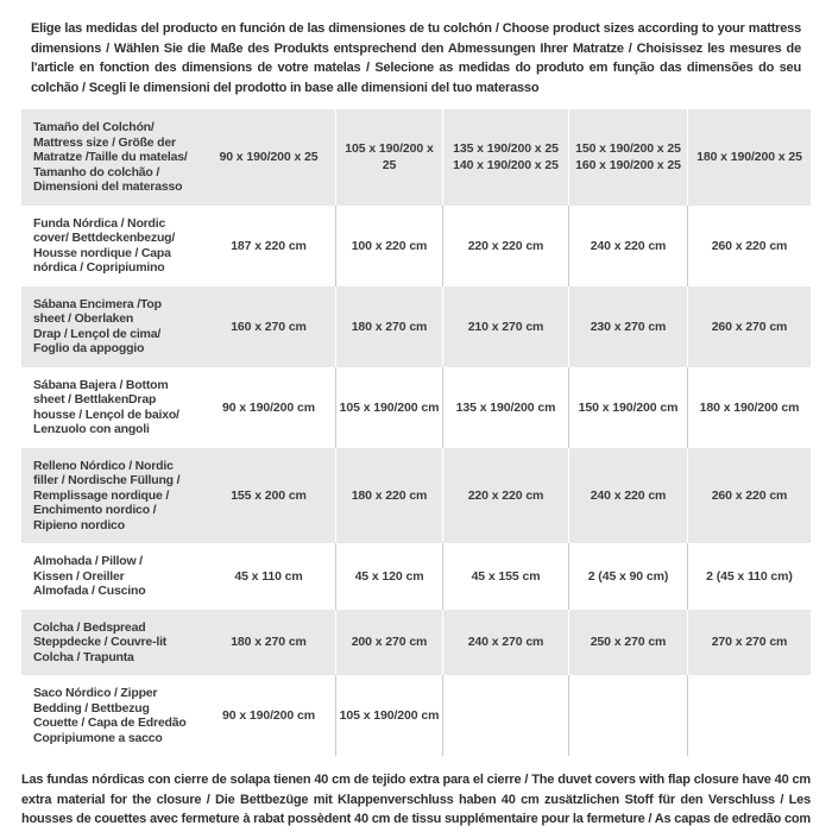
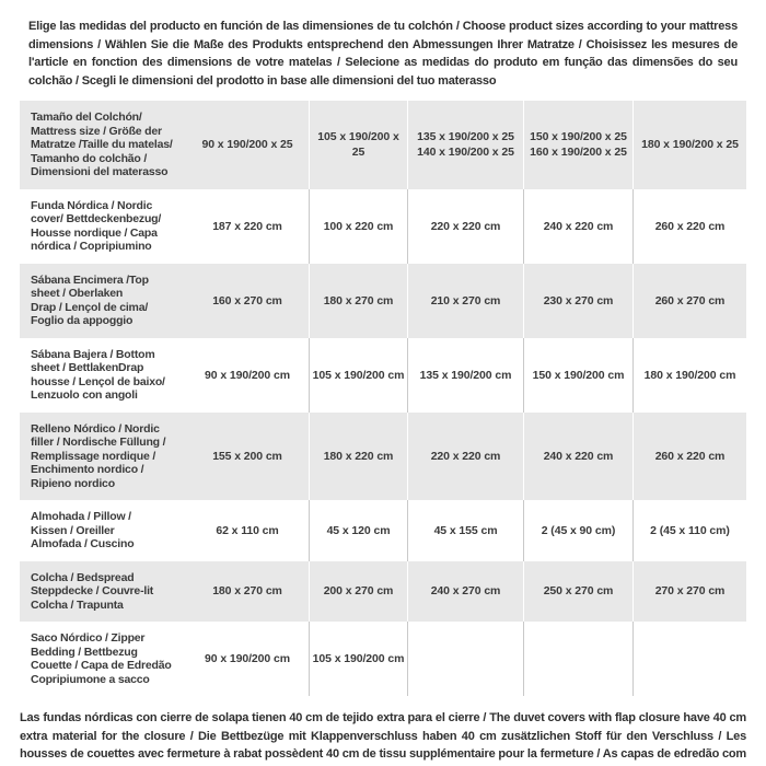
  Elige las medidas del producto en función de las dimensiones de tu colchón / Choose product sizes according to your mattress dimensions / Wählen Sie die Maße des Produkts entsprechend den Abmessungen Ihrer Matratze / Choisissez les mesures de l'article en fonction des dimensions de votre matelas / Selecione as medidas do produto em função das dimensões do seu colchão / Scegli le dimensioni del prodotto in base alle dimensioni del tuo materasso
  Tamaño del Colchón/
  Mattress size / Größe der
  Matratze /Taille du matelas/
  Tamanho do colchão /
  Dimensioni del materasso
  90 x 190/200 x 25
  105 x 190/200 x 25
  135 x 190/200 x 25
  140 x 190/200 x 25
  150 x 190/200 x 25
  160 x 190/200 x 25
  180 x 190/200 x 25
  Funda Nórdica / Nordic
  cover/ Bettdeckenbezug/
  Housse nordique / Capa
  nórdica / Copripiumino
  187 x 220 cm
  100 x 220 cm
  220 x 220 cm
  240 x 220 cm
  260 x 220 cm
  Sábana Encimera /Top
  sheet / Oberlaken
  Drap / Lençol de cima/
  Foglio da appoggio
  160 x 270 cm
  180 x 270 cm
  210 x 270 cm
  230 x 270 cm
  260 x 270 cm
  Sábana Bajera / Bottom
  sheet / BettlakenDrap
  housse / Lençol de baixo/
  Lenzuolo con angoli
  90 x 190/200 cm
  105 x 190/200 cm
  135 x 190/200 cm
  150 x 190/200 cm
  180 x 190/200 cm
  Relleno Nórdico / Nordic
  filler / Nordische Füllung /
  Remplissage nordique /
  Enchimento nordico /
  Ripieno nordico
  155 x 200 cm
  180 x 220 cm
  220 x 220 cm
  240 x 220 cm
  260 x 220 cm
  Almohada / Pillow /
  Kissen / Oreiller
  Almofada / Cuscino
- 45 x 110 cm
+ 62 x 110 cm
  45 x 120 cm
  45 x 155 cm
  2 (45 x 90 cm)
  2 (45 x 110 cm)
  Colcha / Bedspread
  Steppdecke / Couvre-lit
  Colcha / Trapunta
  180 x 270 cm
  200 x 270 cm
  240 x 270 cm
  250 x 270 cm
  270 x 270 cm
  Saco Nórdico / Zipper
  Bedding / Bettbezug
  Couette / Capa de Edredão
  Copripiumone a sacco
  90 x 190/200 cm
  105 x 190/200 cm
  Las fundas nórdicas con cierre de solapa tienen 40 cm de tejido extra para el cierre / The duvet covers with flap closure have 40 cm extra material for the closure / Die Bettbezüge mit Klappenverschluss haben 40 cm zusätzlichen Stoff für den Verschluss / Les housses de couettes avec fermeture à rabat possèdent 40 cm de tissu supplémentaire pour la fermeture / As capas de edredão com
